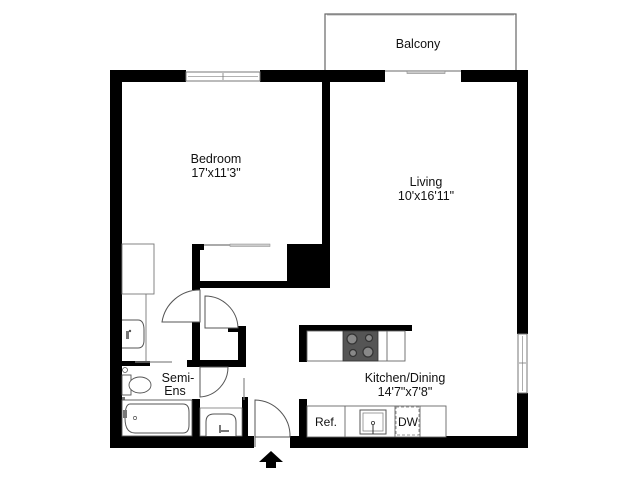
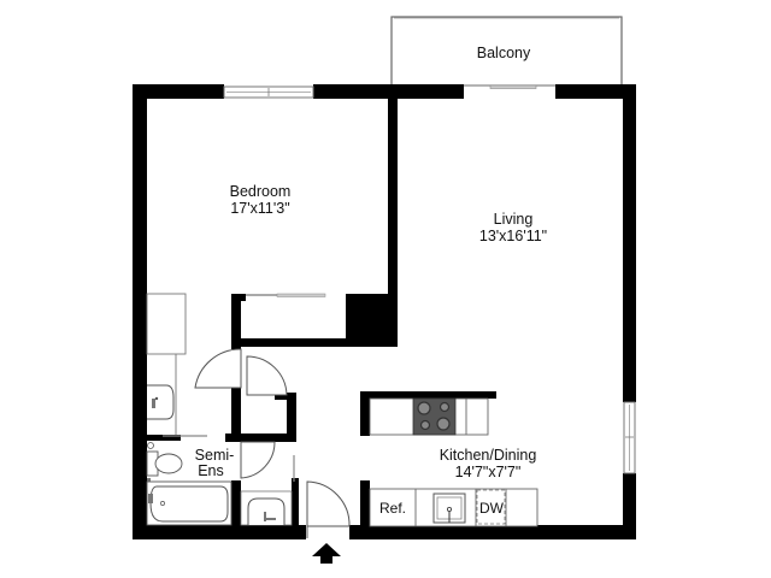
  Balcony
  Semi-
  Ens
  Ref.
  DW
  Bedroom
  17'x11'3"
  Living
- 10'x16'11"
+ 13'x16'11"
  Kitchen/Dining
- 14'7"x7'8"
+ 14'7"x7'7"
